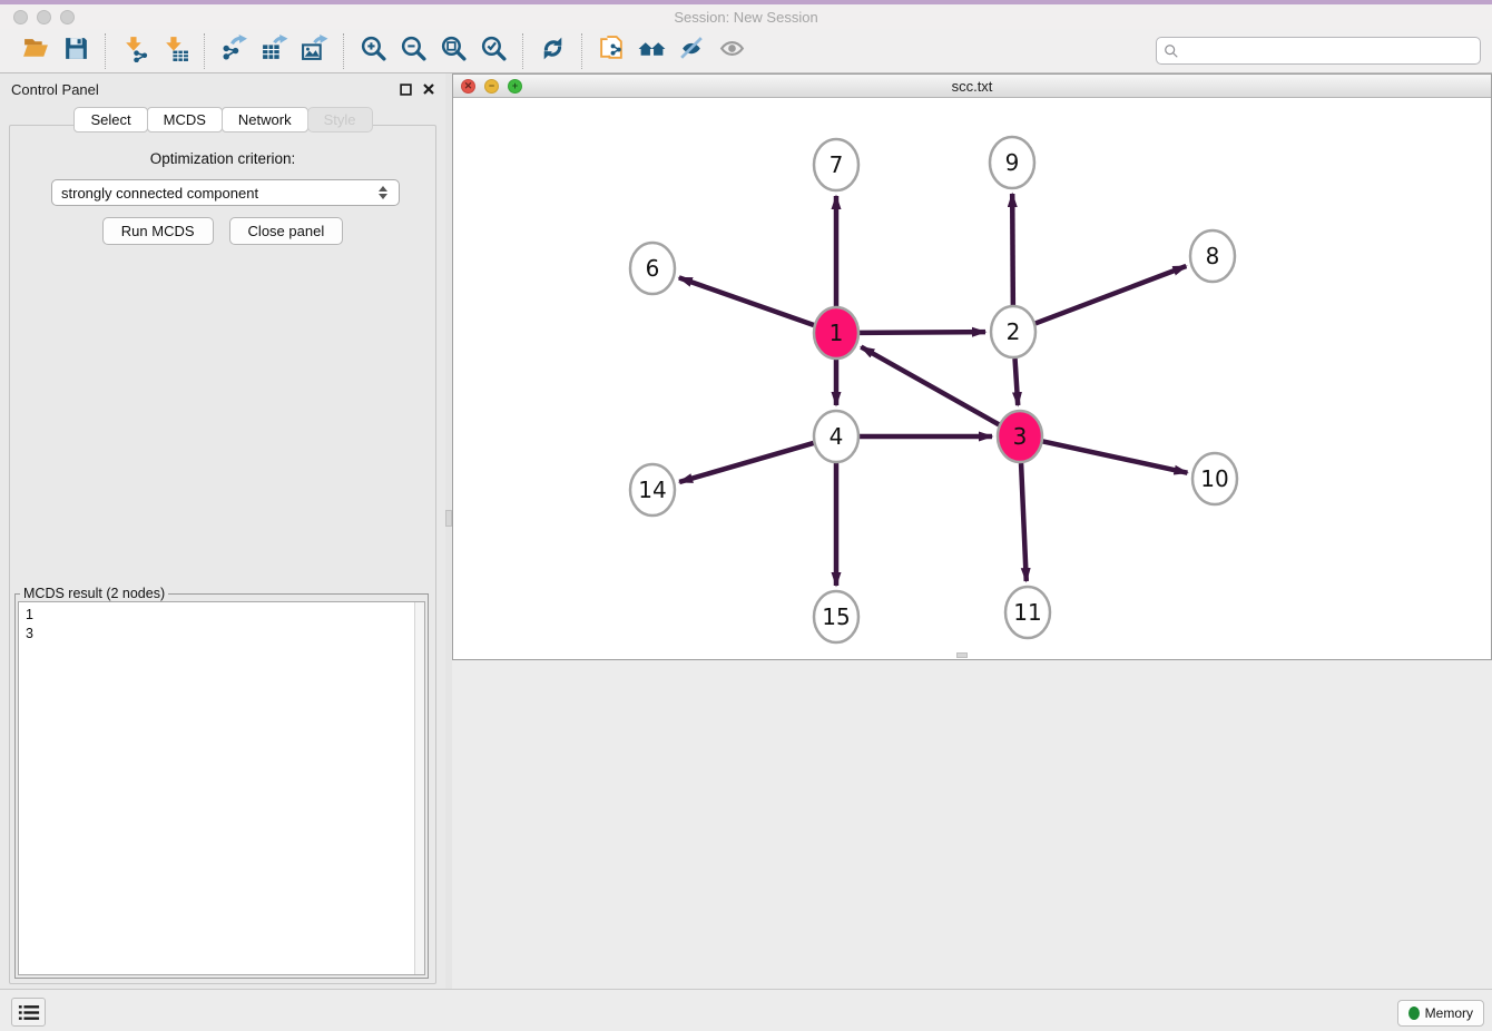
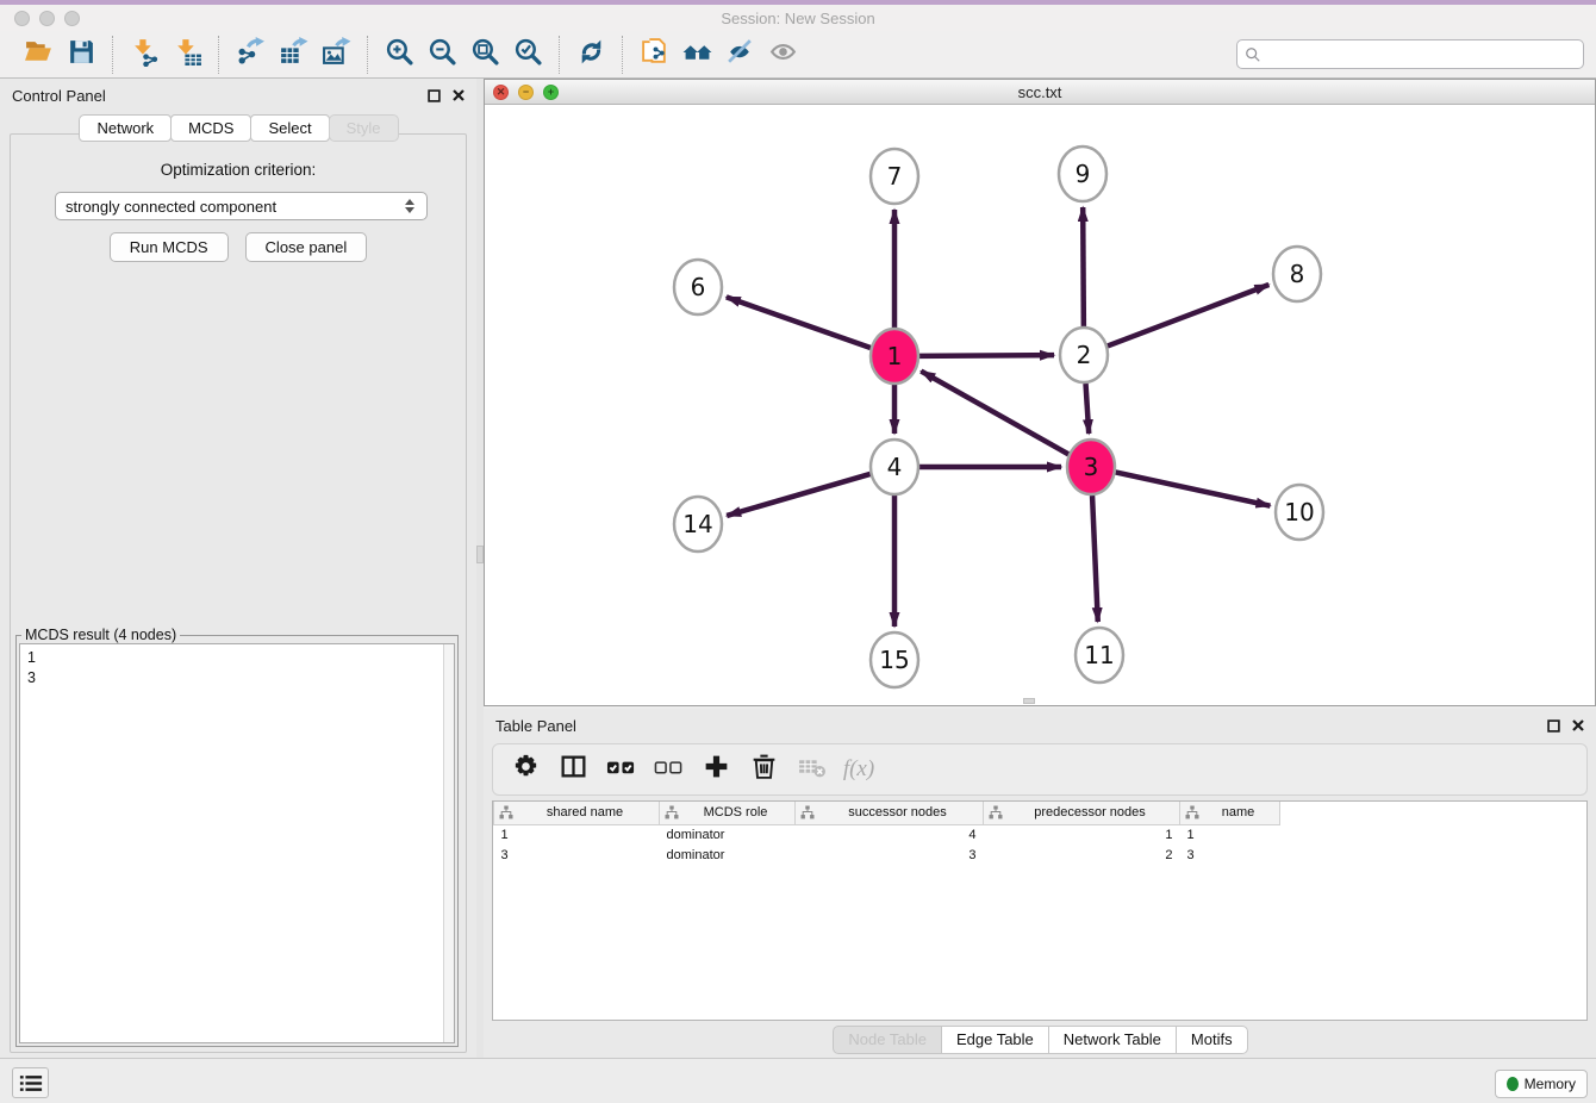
  Session: New Session
  Control Panel
- Select
+ Network
  MCDS
- Network
+ Select
  Style
  Optimization criterion:
  strongly connected component
  Run MCDS
  Close panel
- MCDS result (2 nodes)
+ MCDS result (4 nodes)
  1
  3
  ✕
  −
  +
  scc.txt
  7
  9
  6
  8
  1
  2
  4
  3
  14
  10
  15
  11
+ Table Panel
+ f(x)
+ shared name	MCDS role	successor nodes	predecessor nodes	name
+ 1	dominator	4	1	1
+ 3	dominator	3	2	3
+ Node Table
+ Edge Table
+ Network Table
+ Motifs
  Memory
